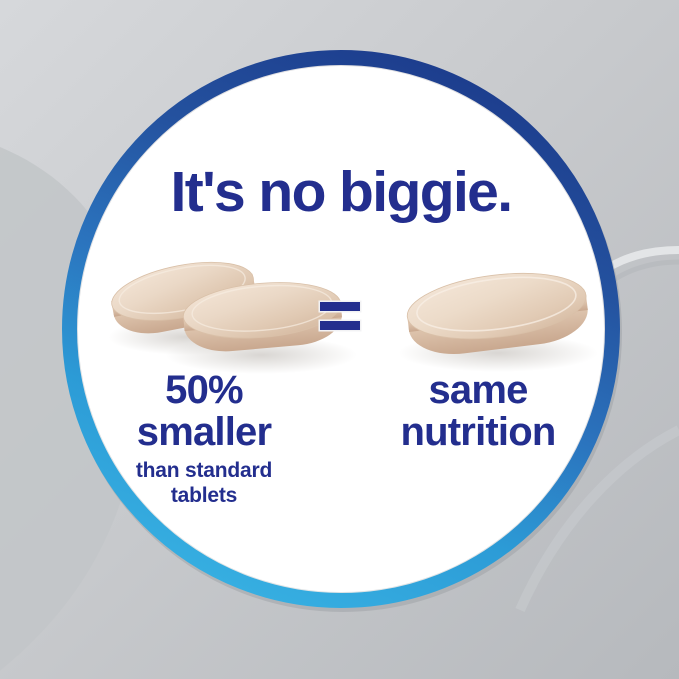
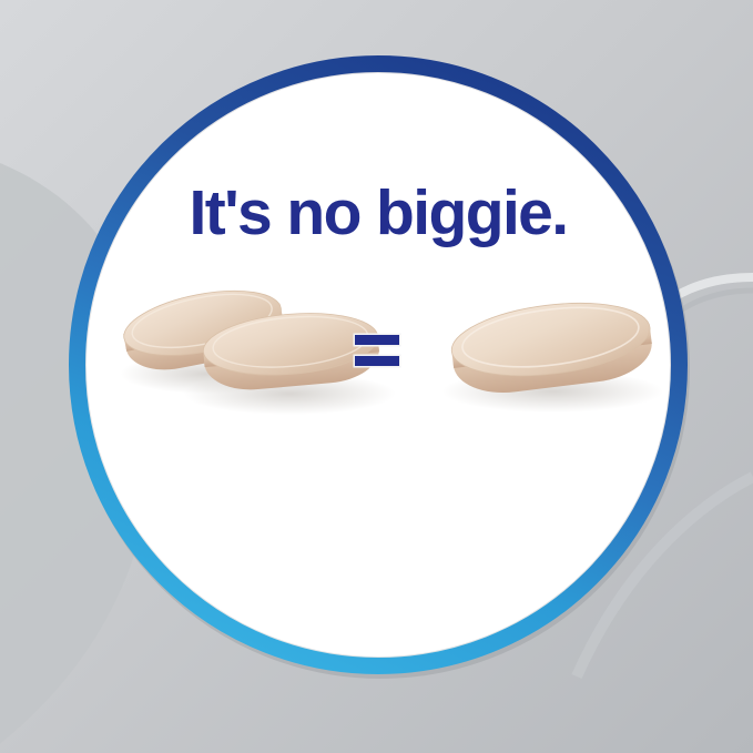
  It's no biggie.
- 50%
- smaller
- than standard
- tablets
- same
- nutrition
